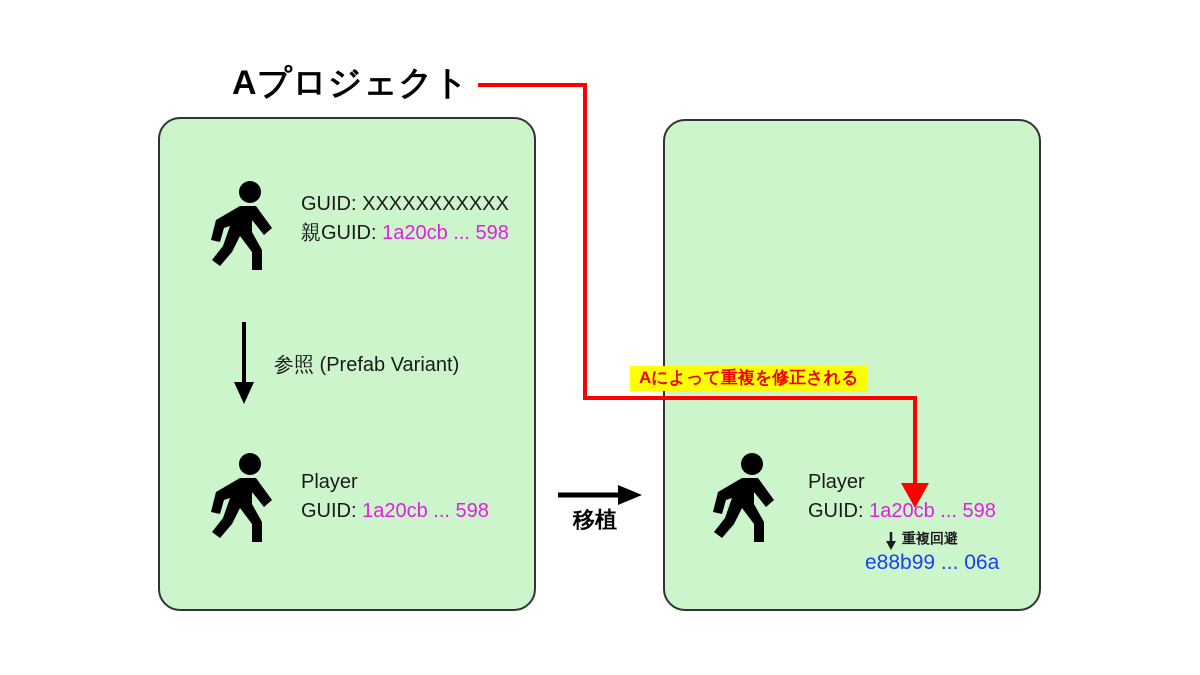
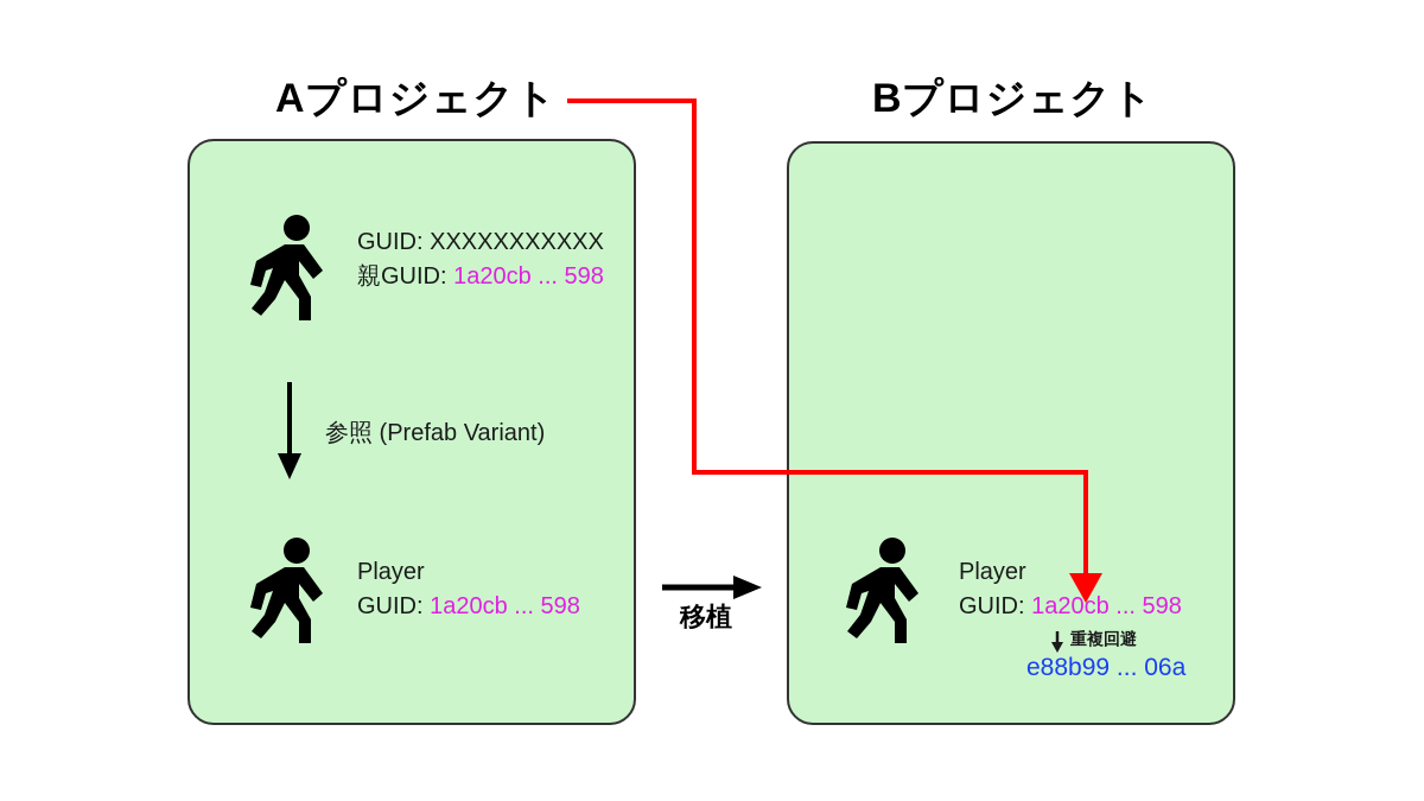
  Aプロジェクト
+ Bプロジェクト
  GUID: XXXXXXXXXXX
  親GUID: 1a20cb ... 598
  参照 (Prefab Variant)
  Player
  GUID: 1a20cb ... 598
  移植
- Aによって重複を修正される
  Player
  GUID: 1a20cb ... 598
  重複回避
  e88b99 ... 06a
